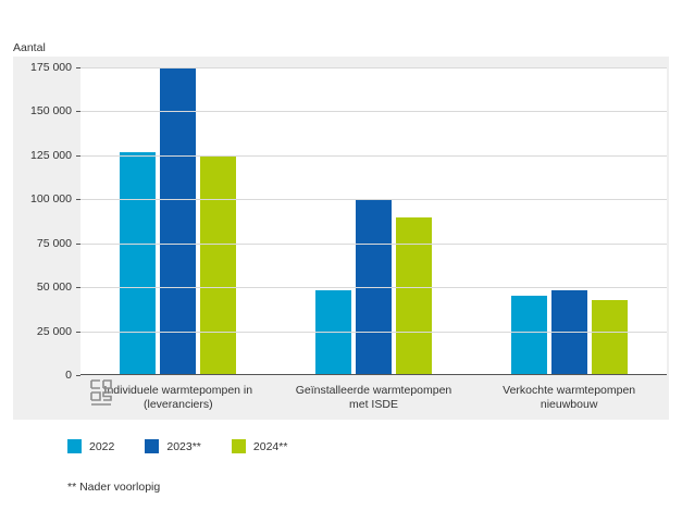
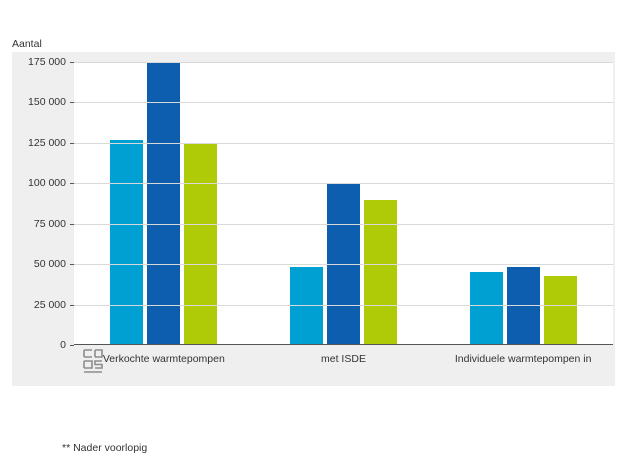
  Aantal
  0
  25 000
  50 000
  75 000
  100 000
  125 000
  150 000
  175 000
- Individuele warmtepompen in
+ Verkochte warmtepompen
- (leveranciers)
- Geïnstalleerde warmtepompen
  met ISDE
- Verkochte warmtepompen
+ Individuele warmtepompen in
- nieuwbouw
- 2022
- 2023**
- 2024**
  ** Nader voorlopig
